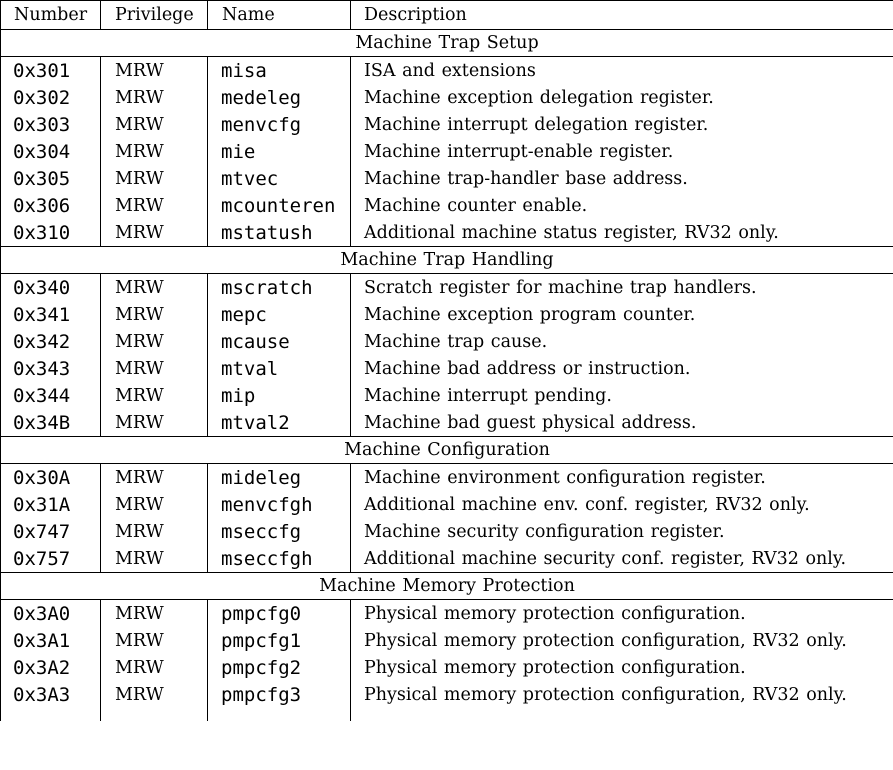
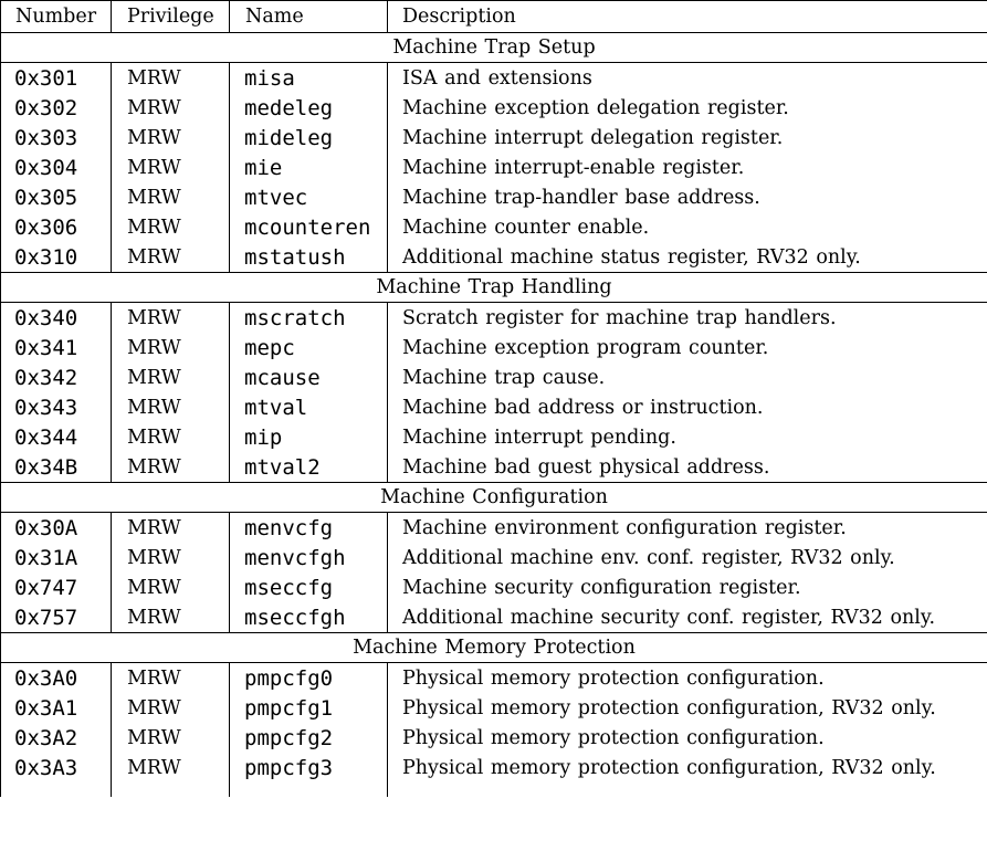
  Number	Privilege	Name	Description
  Machine Trap Setup
  0x301	MRW	misa	ISA and extensions
  0x302	MRW	medeleg	Machine exception delegation register.
- 0x303	MRW	menvcfg	Machine interrupt delegation register.
+ 0x303	MRW	mideleg	Machine interrupt delegation register.
  0x304	MRW	mie	Machine interrupt-enable register.
  0x305	MRW	mtvec	Machine trap-handler base address.
  0x306	MRW	mcounteren	Machine counter enable.
  0x310	MRW	mstatush	Additional machine status register, RV32 only.
  Machine Trap Handling
  0x340	MRW	mscratch	Scratch register for machine trap handlers.
  0x341	MRW	mepc	Machine exception program counter.
  0x342	MRW	mcause	Machine trap cause.
  0x343	MRW	mtval	Machine bad address or instruction.
  0x344	MRW	mip	Machine interrupt pending.
  0x34B	MRW	mtval2	Machine bad guest physical address.
  Machine Configuration
- 0x30A	MRW	mideleg	Machine environment configuration register.
+ 0x30A	MRW	menvcfg	Machine environment configuration register.
  0x31A	MRW	menvcfgh	Additional machine env. conf. register, RV32 only.
  0x747	MRW	mseccfg	Machine security configuration register.
  0x757	MRW	mseccfgh	Additional machine security conf. register, RV32 only.
  Machine Memory Protection
  0x3A0	MRW	pmpcfg0	Physical memory protection configuration.
  0x3A1	MRW	pmpcfg1	Physical memory protection configuration, RV32 only.
  0x3A2	MRW	pmpcfg2	Physical memory protection configuration.
  0x3A3	MRW	pmpcfg3	Physical memory protection configuration, RV32 only.
